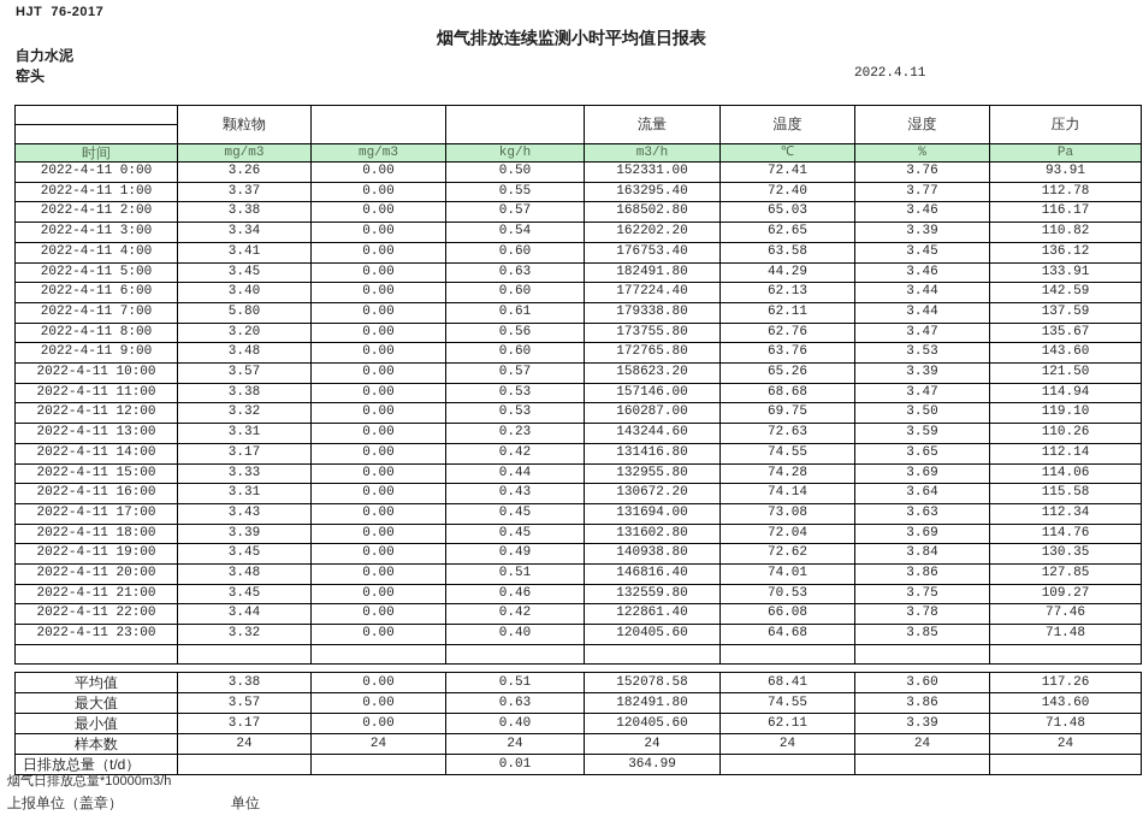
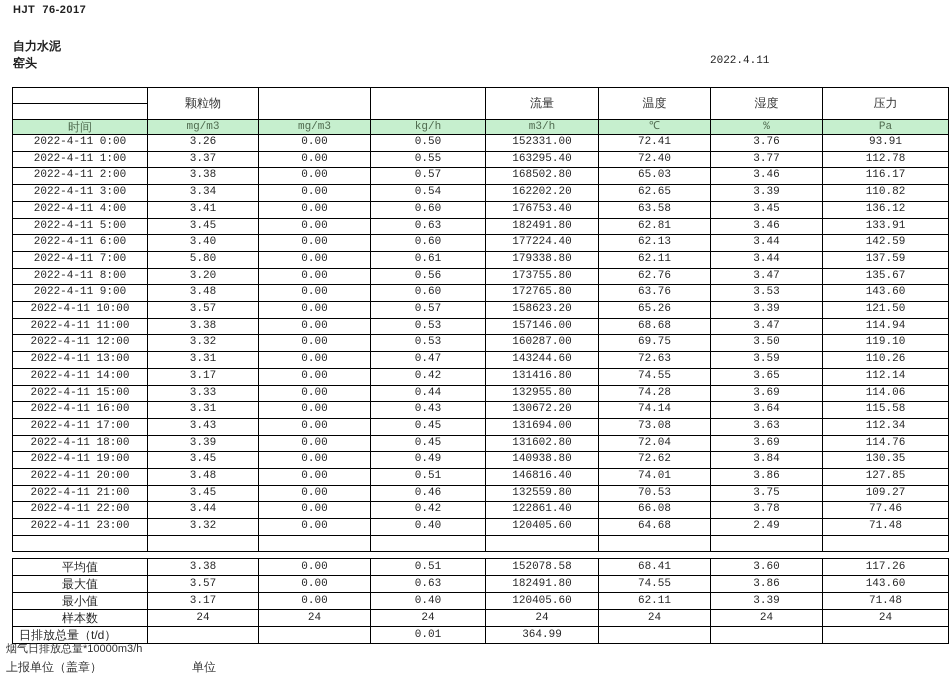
  HJT 76-2017
- 烟气排放连续监测小时平均值日报表
  自力水泥
  窑头
  2022.4.11
  	颗粒物			流量	温度	湿度	压力
  时间	mg/m3	mg/m3	kg/h	m3/h	℃	%	Pa
  2022-4-11 0:00	3.26	0.00	0.50	152331.00	72.41	3.76	93.91
  2022-4-11 1:00	3.37	0.00	0.55	163295.40	72.40	3.77	112.78
  2022-4-11 2:00	3.38	0.00	0.57	168502.80	65.03	3.46	116.17
  2022-4-11 3:00	3.34	0.00	0.54	162202.20	62.65	3.39	110.82
  2022-4-11 4:00	3.41	0.00	0.60	176753.40	63.58	3.45	136.12
- 2022-4-11 5:00	3.45	0.00	0.63	182491.80	44.29	3.46	133.91
+ 2022-4-11 5:00	3.45	0.00	0.63	182491.80	62.81	3.46	133.91
  2022-4-11 6:00	3.40	0.00	0.60	177224.40	62.13	3.44	142.59
  2022-4-11 7:00	5.80	0.00	0.61	179338.80	62.11	3.44	137.59
  2022-4-11 8:00	3.20	0.00	0.56	173755.80	62.76	3.47	135.67
  2022-4-11 9:00	3.48	0.00	0.60	172765.80	63.76	3.53	143.60
  2022-4-11 10:00	3.57	0.00	0.57	158623.20	65.26	3.39	121.50
  2022-4-11 11:00	3.38	0.00	0.53	157146.00	68.68	3.47	114.94
  2022-4-11 12:00	3.32	0.00	0.53	160287.00	69.75	3.50	119.10
- 2022-4-11 13:00	3.31	0.00	0.23	143244.60	72.63	3.59	110.26
+ 2022-4-11 13:00	3.31	0.00	0.47	143244.60	72.63	3.59	110.26
  2022-4-11 14:00	3.17	0.00	0.42	131416.80	74.55	3.65	112.14
  2022-4-11 15:00	3.33	0.00	0.44	132955.80	74.28	3.69	114.06
  2022-4-11 16:00	3.31	0.00	0.43	130672.20	74.14	3.64	115.58
  2022-4-11 17:00	3.43	0.00	0.45	131694.00	73.08	3.63	112.34
  2022-4-11 18:00	3.39	0.00	0.45	131602.80	72.04	3.69	114.76
  2022-4-11 19:00	3.45	0.00	0.49	140938.80	72.62	3.84	130.35
  2022-4-11 20:00	3.48	0.00	0.51	146816.40	74.01	3.86	127.85
  2022-4-11 21:00	3.45	0.00	0.46	132559.80	70.53	3.75	109.27
  2022-4-11 22:00	3.44	0.00	0.42	122861.40	66.08	3.78	77.46
- 2022-4-11 23:00	3.32	0.00	0.40	120405.60	64.68	3.85	71.48
+ 2022-4-11 23:00	3.32	0.00	0.40	120405.60	64.68	2.49	71.48
  平均值	3.38	0.00	0.51	152078.58	68.41	3.60	117.26
  最大值	3.57	0.00	0.63	182491.80	74.55	3.86	143.60
  最小值	3.17	0.00	0.40	120405.60	62.11	3.39	71.48
  样本数	24	24	24	24	24	24	24
  日排放总量（t/d）			0.01	364.99
  烟气日排放总量*10000m3/h
  上报单位（盖章）
  单位
